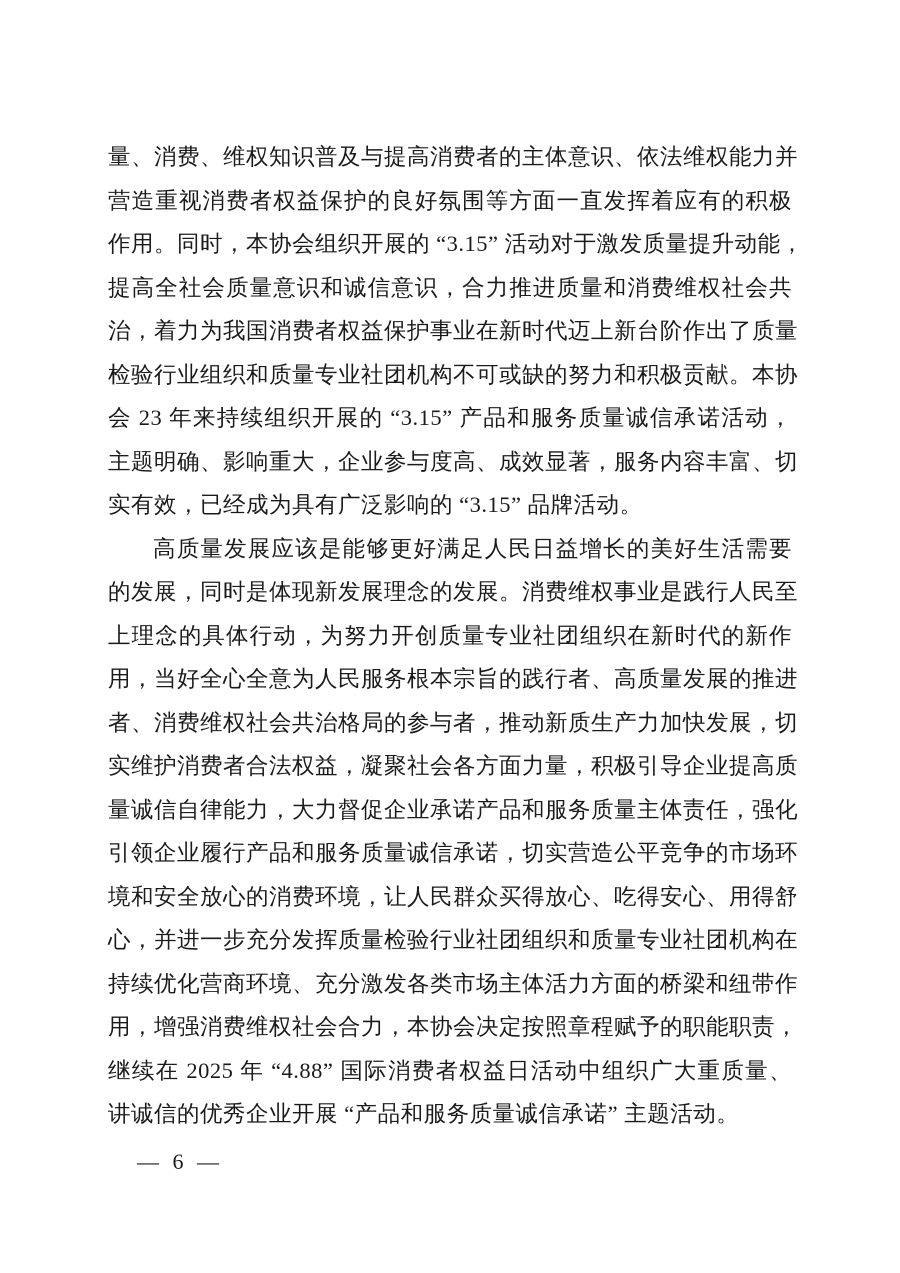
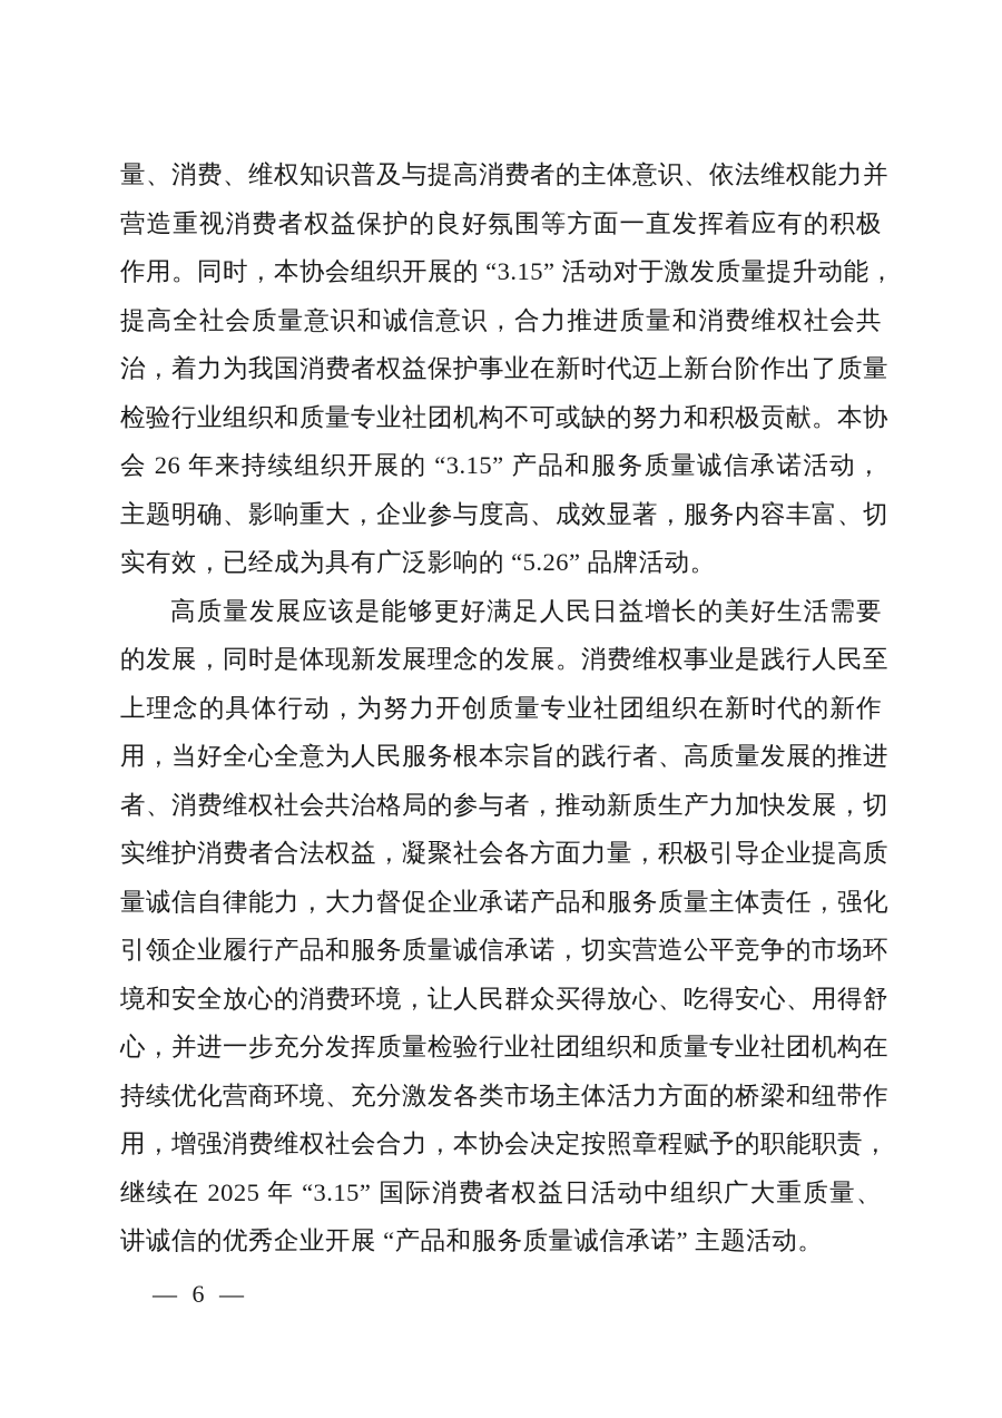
  量、消费、维权知识普及与提高消费者的主体意识、依法维权能力并
  营造重视消费者权益保护的良好氛围等方面一直发挥着应有的积极
  作用。同时，本协会组织开展的 “3.15” 活动对于激发质量提升动能，
  提高全社会质量意识和诚信意识，合力推进质量和消费维权社会共
  治，着力为我国消费者权益保护事业在新时代迈上新台阶作出了质量
  检验行业组织和质量专业社团机构不可或缺的努力和积极贡献。本协
- 会 23 年来持续组织开展的 “3.15” 产品和服务质量诚信承诺活动，
+ 会 26 年来持续组织开展的 “3.15” 产品和服务质量诚信承诺活动，
  主题明确、影响重大，企业参与度高、成效显著，服务内容丰富、切
- 实有效，已经成为具有广泛影响的 “3.15” 品牌活动。
+ 实有效，已经成为具有广泛影响的 “5.26” 品牌活动。
  高质量发展应该是能够更好满足人民日益增长的美好生活需要
  的发展，同时是体现新发展理念的发展。消费维权事业是践行人民至
  上理念的具体行动，为努力开创质量专业社团组织在新时代的新作
  用，当好全心全意为人民服务根本宗旨的践行者、高质量发展的推进
  者、消费维权社会共治格局的参与者，推动新质生产力加快发展，切
  实维护消费者合法权益，凝聚社会各方面力量，积极引导企业提高质
  量诚信自律能力，大力督促企业承诺产品和服务质量主体责任，强化
  引领企业履行产品和服务质量诚信承诺，切实营造公平竞争的市场环
  境和安全放心的消费环境，让人民群众买得放心、吃得安心、用得舒
  心，并进一步充分发挥质量检验行业社团组织和质量专业社团机构在
  持续优化营商环境、充分激发各类市场主体活力方面的桥梁和纽带作
  用，增强消费维权社会合力，本协会决定按照章程赋予的职能职责，
- 继续在 2025 年 “4.88” 国际消费者权益日活动中组织广大重质量、
+ 继续在 2025 年 “3.15” 国际消费者权益日活动中组织广大重质量、
  讲诚信的优秀企业开展 “产品和服务质量诚信承诺” 主题活动。
  — 6 —
